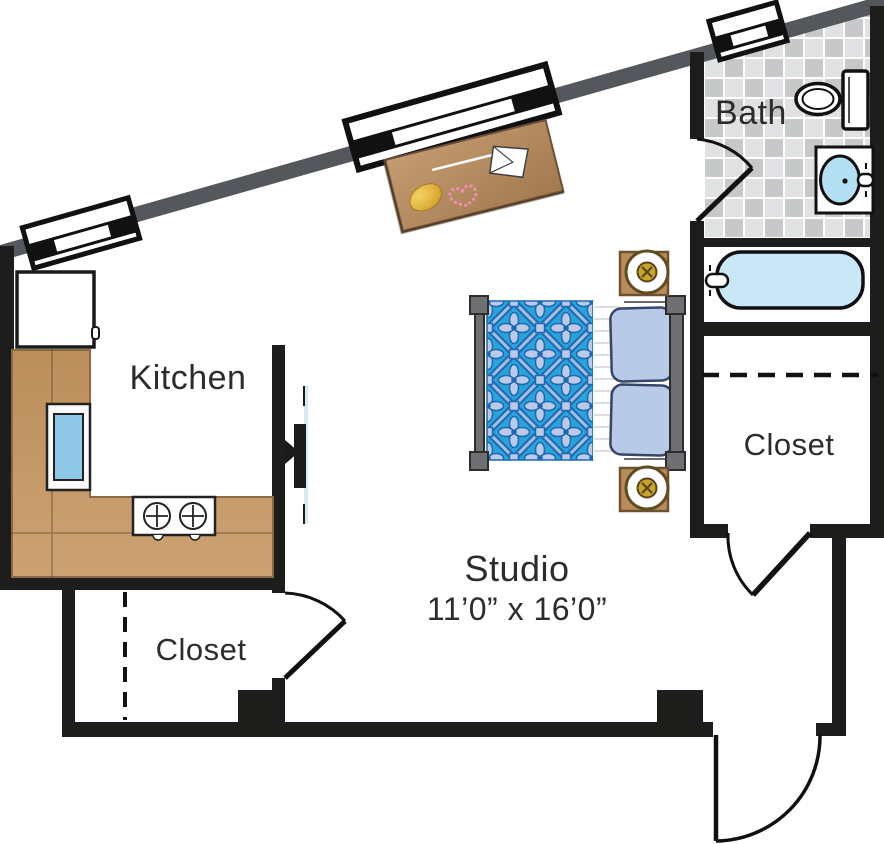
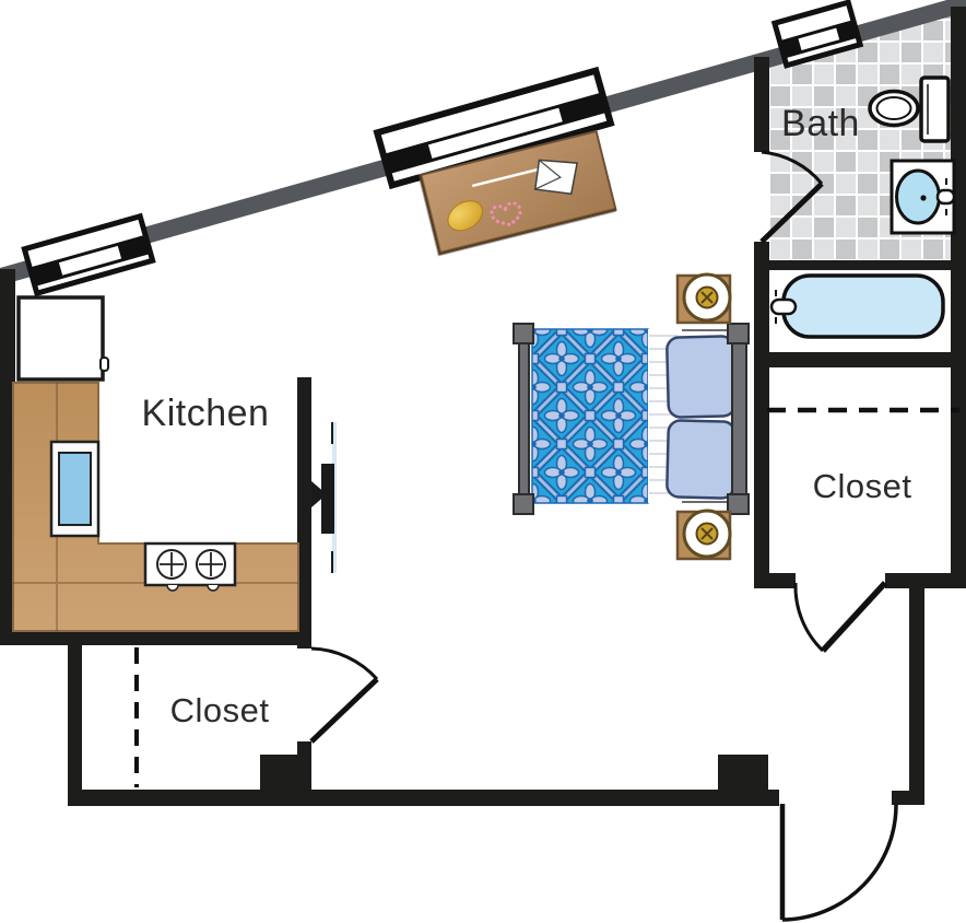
  Kitchen
  Bath
  Closet
  Closet
- Studio
- 11’0” x 16’0”
